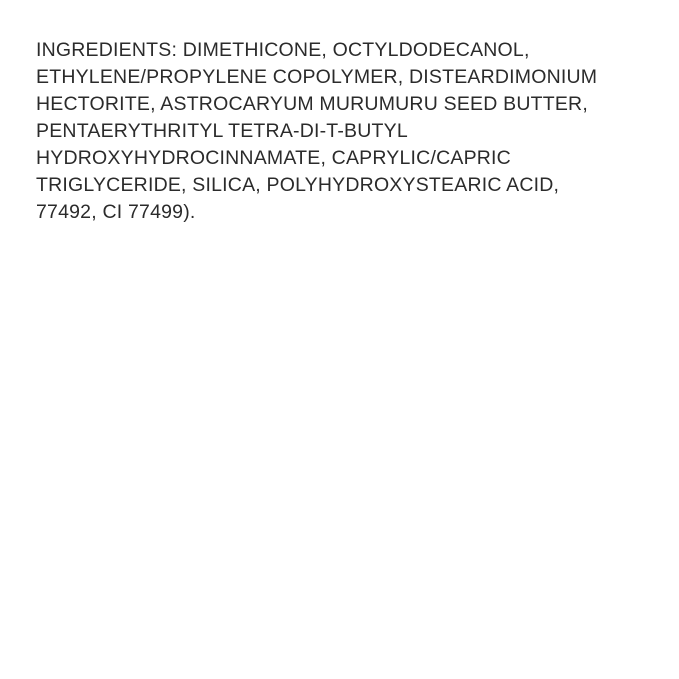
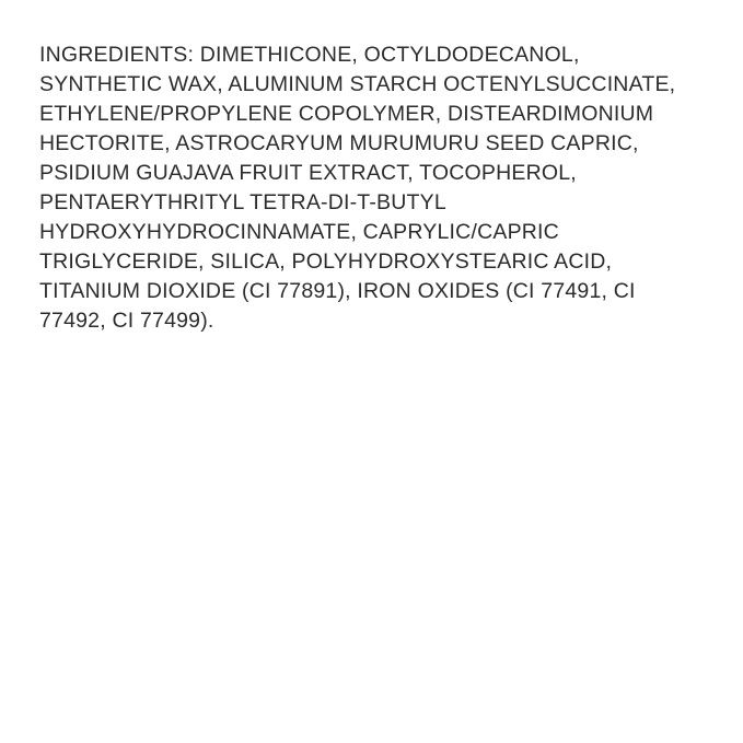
  INGREDIENTS: DIMETHICONE, OCTYLDODECANOL,
+ SYNTHETIC WAX, ALUMINUM STARCH OCTENYLSUCCINATE,
  ETHYLENE/PROPYLENE COPOLYMER, DISTEARDIMONIUM
- HECTORITE, ASTROCARYUM MURUMURU SEED BUTTER,
+ HECTORITE, ASTROCARYUM MURUMURU SEED CAPRIC,
+ PSIDIUM GUAJAVA FRUIT EXTRACT, TOCOPHEROL,
  PENTAERYTHRITYL TETRA-DI-T-BUTYL
  HYDROXYHYDROCINNAMATE, CAPRYLIC/CAPRIC
  TRIGLYCERIDE, SILICA, POLYHYDROXYSTEARIC ACID,
+ TITANIUM DIOXIDE (CI 77891), IRON OXIDES (CI 77491, CI
  77492, CI 77499).
